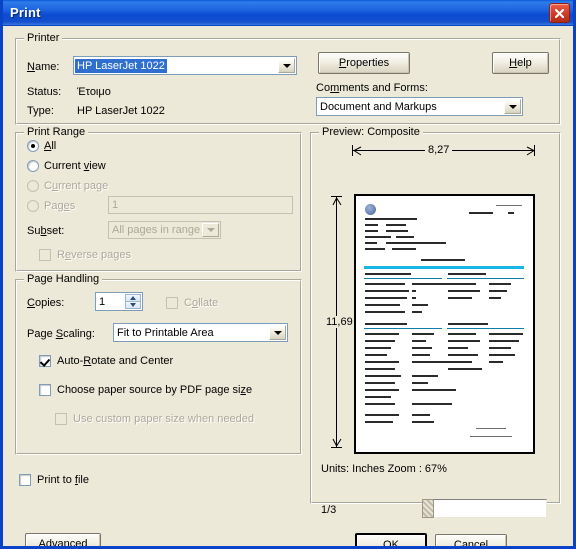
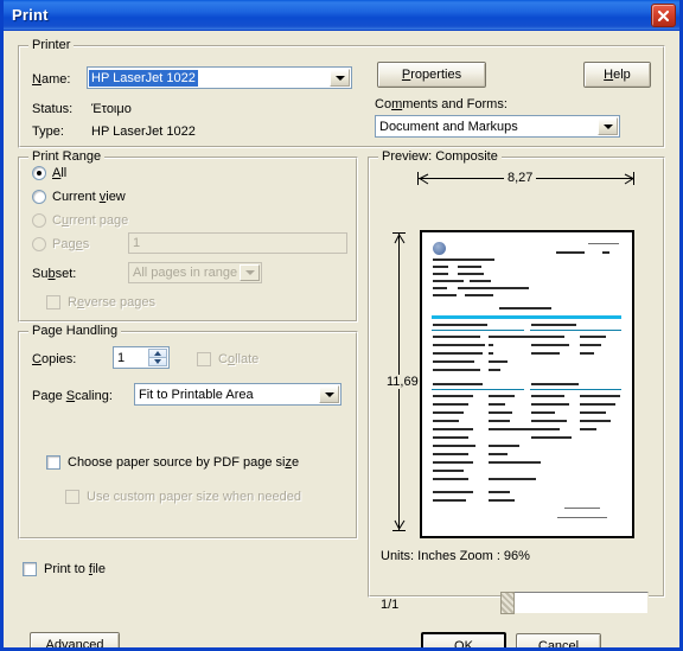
  Print
  Printer
  Name:
  HP LaserJet 1022
  Status:
  Έτοιμο
  Type:
  HP LaserJet 1022
  Properties
  Help
  Comments and Forms:
  Document and Markups
  Print Range
  All
  Current view
  Current page
  Pages
  1
  Subset:
  All pages in range
  Reverse pages
  Page Handling
  Copies:
  1
  Collate
  Page Scaling:
  Fit to Printable Area
- Auto-Rotate and Center
  Choose paper source by PDF page size
  Use custom paper size when needed
  Print to file
  Preview: Composite
  8,27
  11,69
- Units: Inches Zoom : 67%
+ Units: Inches Zoom : 96%
- 1/3
+ 1/1
  Advanced
  OK
  Cancel
